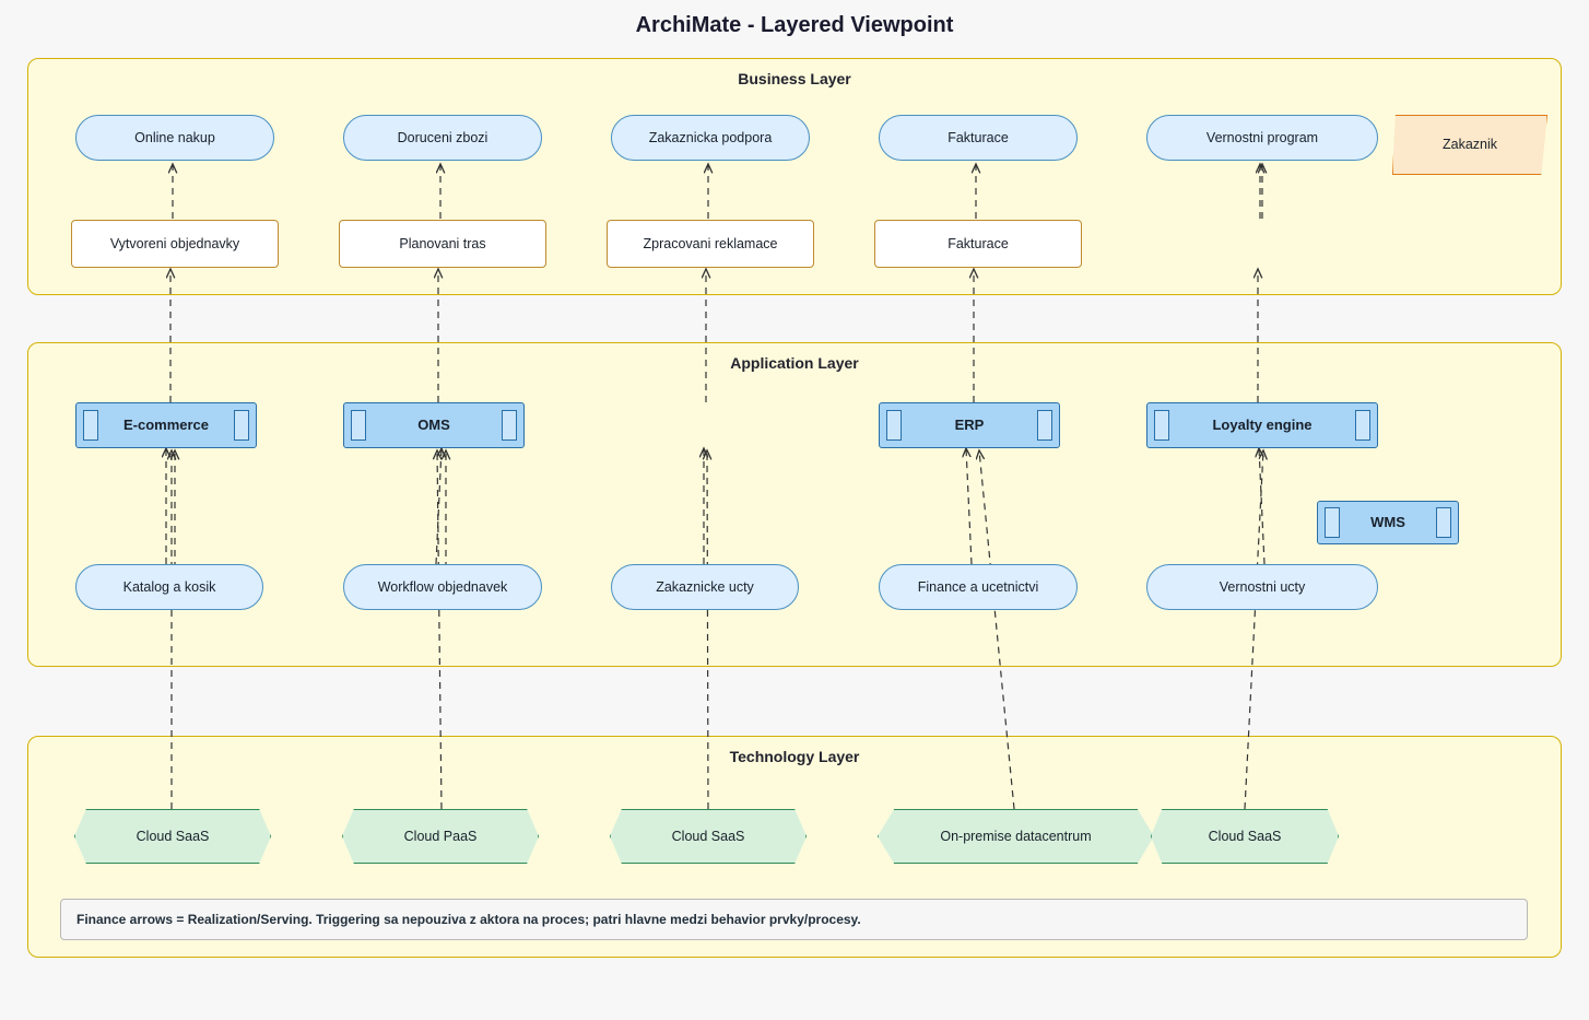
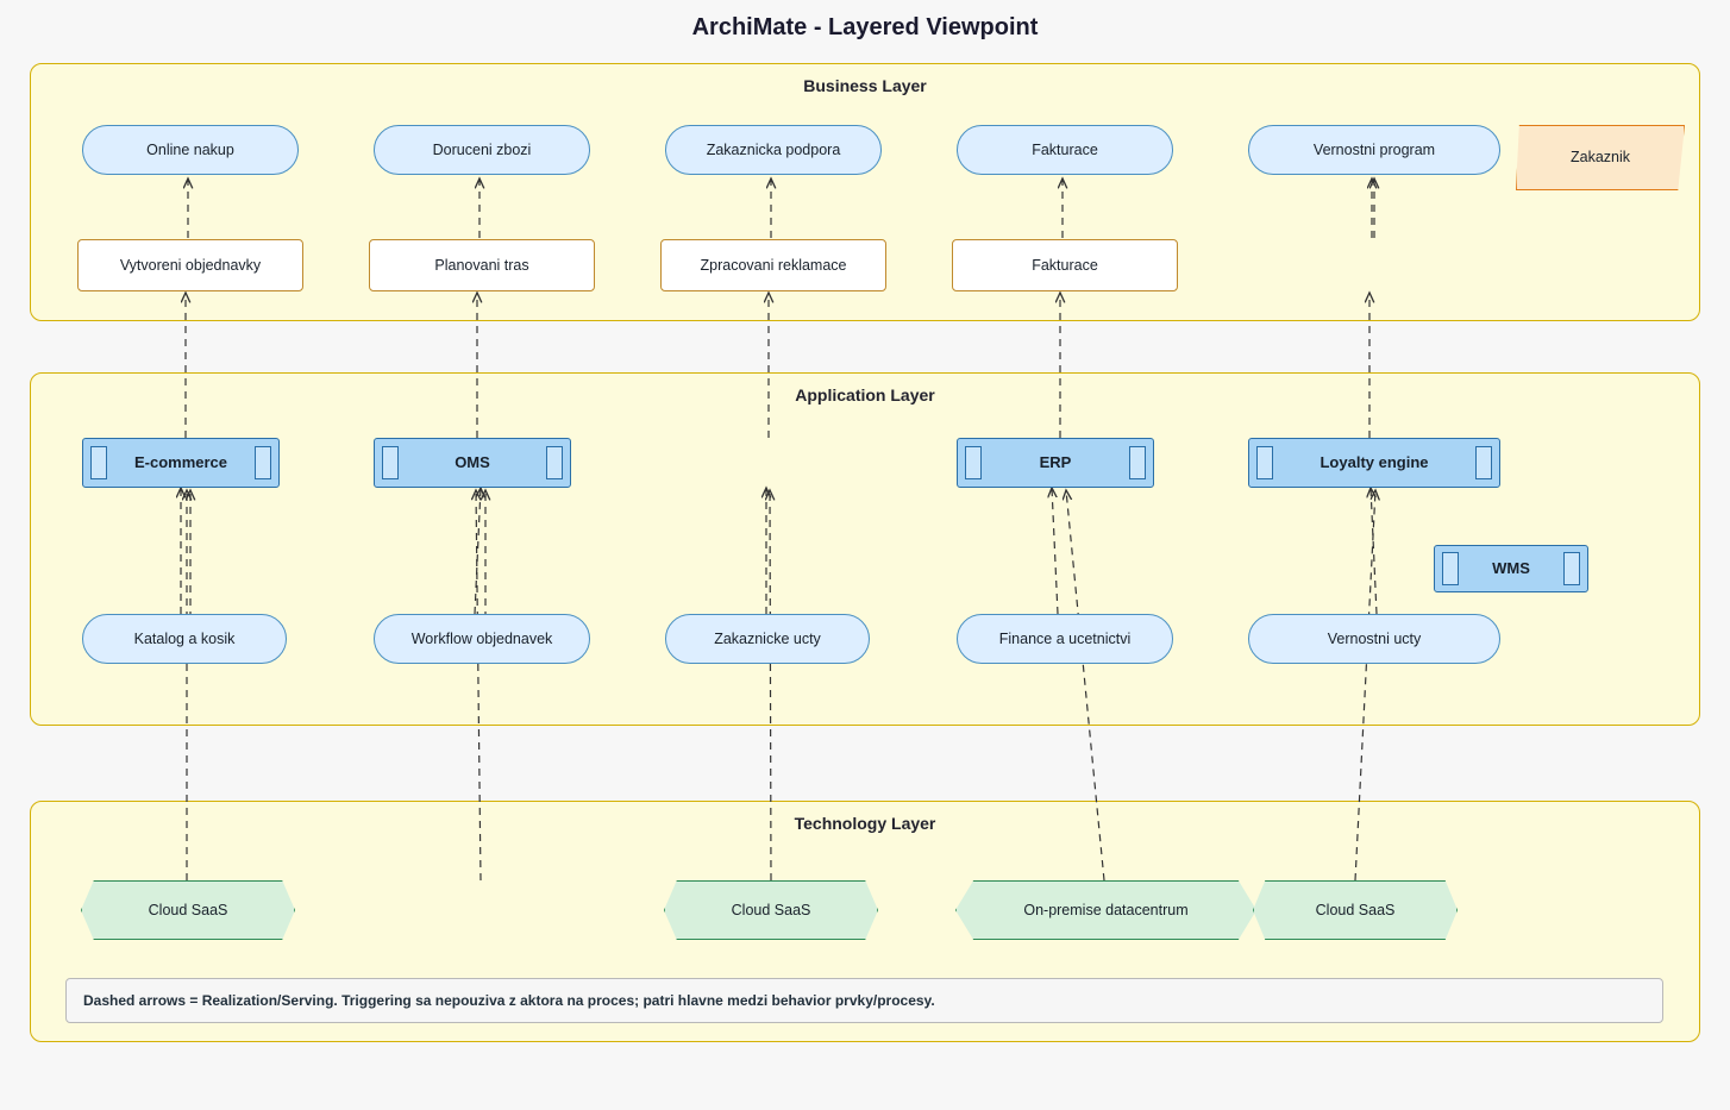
  ArchiMate - Layered Viewpoint
  Business Layer
  Application Layer
  Technology Layer
  Online nakup
  Doruceni zbozi
  Zakaznicka podpora
  Fakturace
  Vernostni program
  Zakaznik
  Vytvoreni objednavky
  Planovani tras
  Zpracovani reklamace
  Fakturace
  E-commerce
  OMS
  ERP
  Loyalty engine
  WMS
  Katalog a kosik
  Workflow objednavek
  Zakaznicke ucty
  Finance a ucetnictvi
  Vernostni ucty
  Cloud SaaS
- Cloud PaaS
  Cloud SaaS
  On-premise datacentrum
  Cloud SaaS
- Finance arrows = Realization/Serving. Triggering sa nepouziva z aktora na proces; patri hlavne medzi behavior prvky/procesy.
+ Dashed arrows = Realization/Serving. Triggering sa nepouziva z aktora na proces; patri hlavne medzi behavior prvky/procesy.
